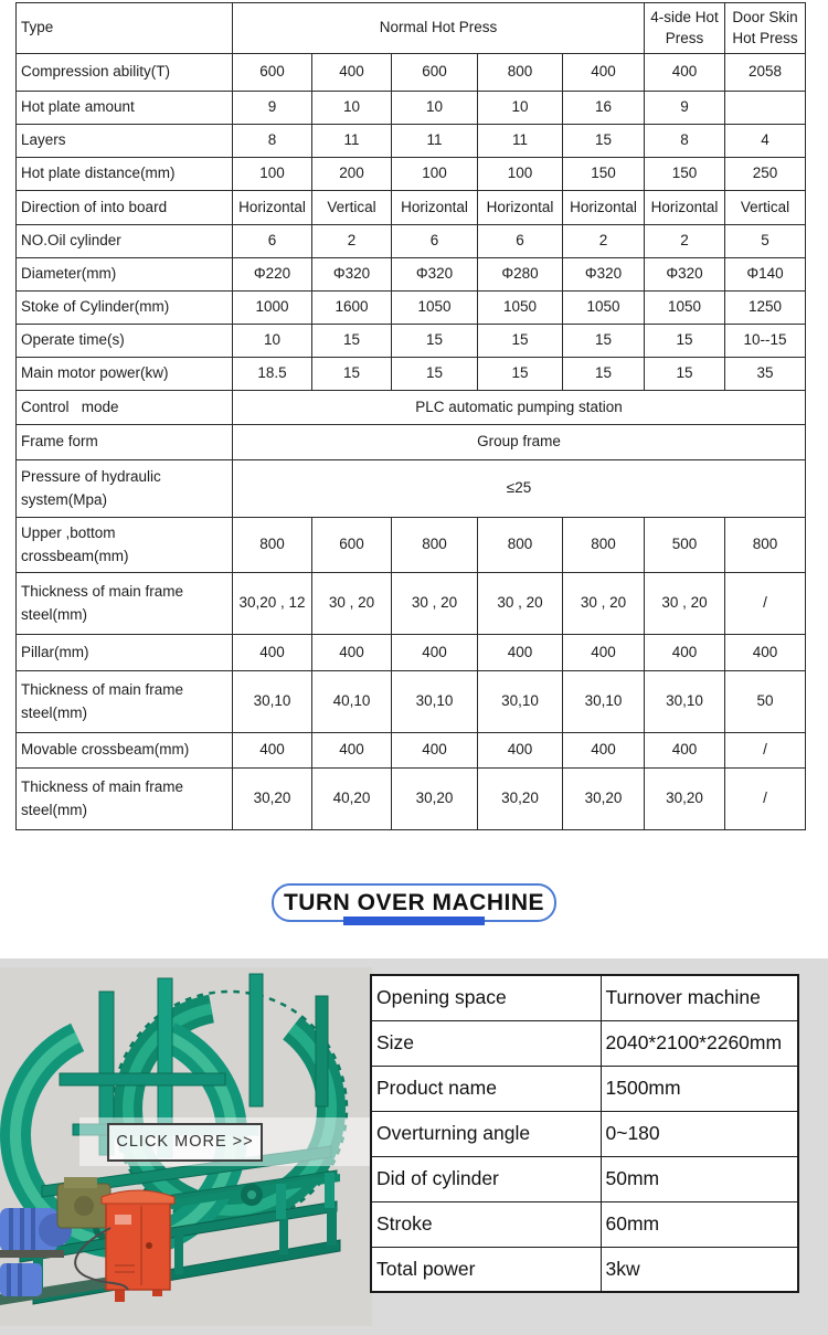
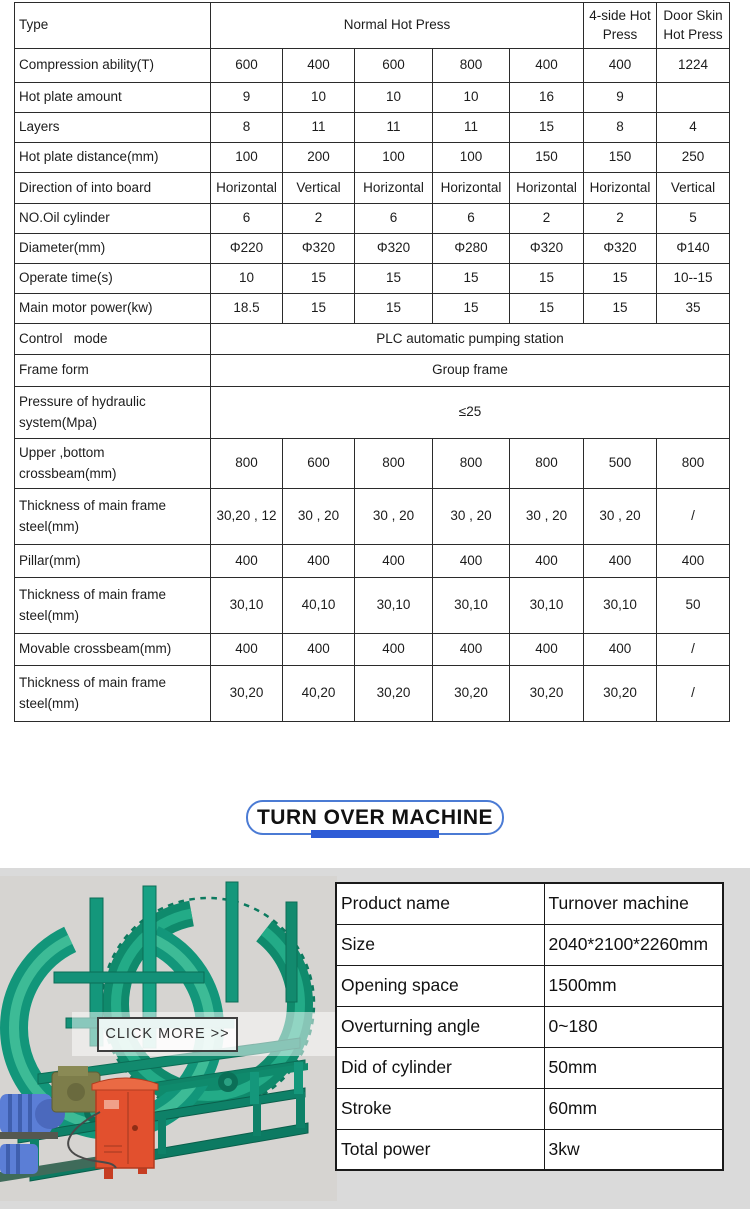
  Type	Normal Hot Press	4-side Hot Press	Door Skin Hot Press
- Compression ability(T)	600	400	600	800	400	400	2058
+ Compression ability(T)	600	400	600	800	400	400	1224
  Hot plate amount	9	10	10	10	16	9
  Layers	8	11	11	11	15	8	4
  Hot plate distance(mm)	100	200	100	100	150	150	250
  Direction of into board	Horizontal	Vertical	Horizontal	Horizontal	Horizontal	Horizontal	Vertical
  NO.Oil cylinder	6	2	6	6	2	2	5
  Diameter(mm)	Φ220	Φ320	Φ320	Φ280	Φ320	Φ320	Φ140
- Stoke of Cylinder(mm)	1000	1600	1050	1050	1050	1050	1250
  Operate time(s)	10	15	15	15	15	15	10--15
  Main motor power(kw)	18.5	15	15	15	15	15	35
  Control mode	PLC automatic pumping station
  Frame form	Group frame
  Pressure of hydraulic system(Mpa)	≤25
  Upper ,bottom crossbeam(mm)	800	600	800	800	800	500	800
  Thickness of main frame steel(mm)	30,20 , 12	30 , 20	30 , 20	30 , 20	30 , 20	30 , 20	/
  Pillar(mm)	400	400	400	400	400	400	400
  Thickness of main frame steel(mm)	30,10	40,10	30,10	30,10	30,10	30,10	50
  Movable crossbeam(mm)	400	400	400	400	400	400	/
  Thickness of main frame steel(mm)	30,20	40,20	30,20	30,20	30,20	30,20	/
  TURN OVER MACHINE
  CLICK MORE >>
- Opening space	Turnover machine
+ Product name	Turnover machine
  Size	2040*2100*2260mm
- Product name	1500mm
+ Opening space	1500mm
  Overturning angle	0~180
  Did of cylinder	50mm
  Stroke	60mm
  Total power	3kw
